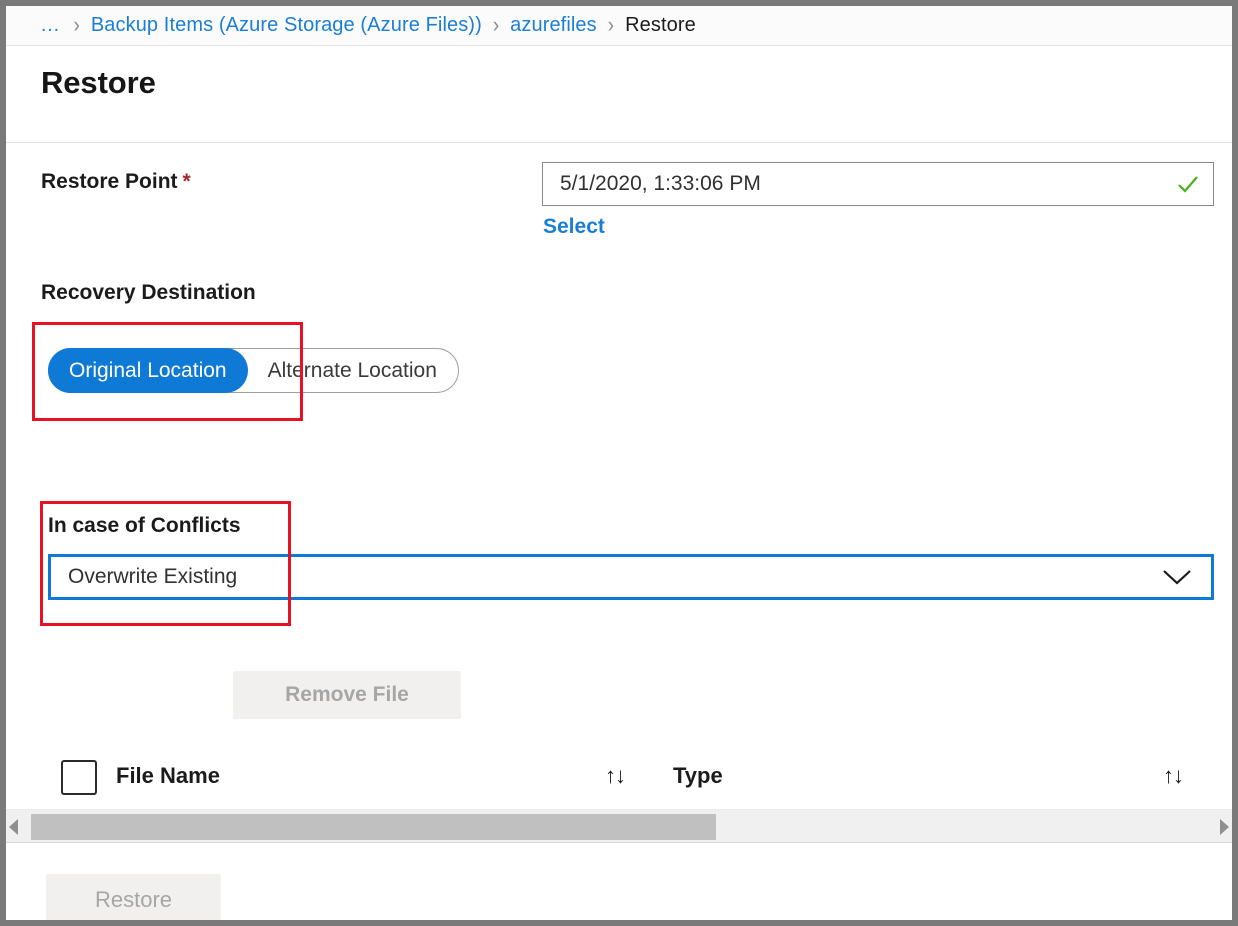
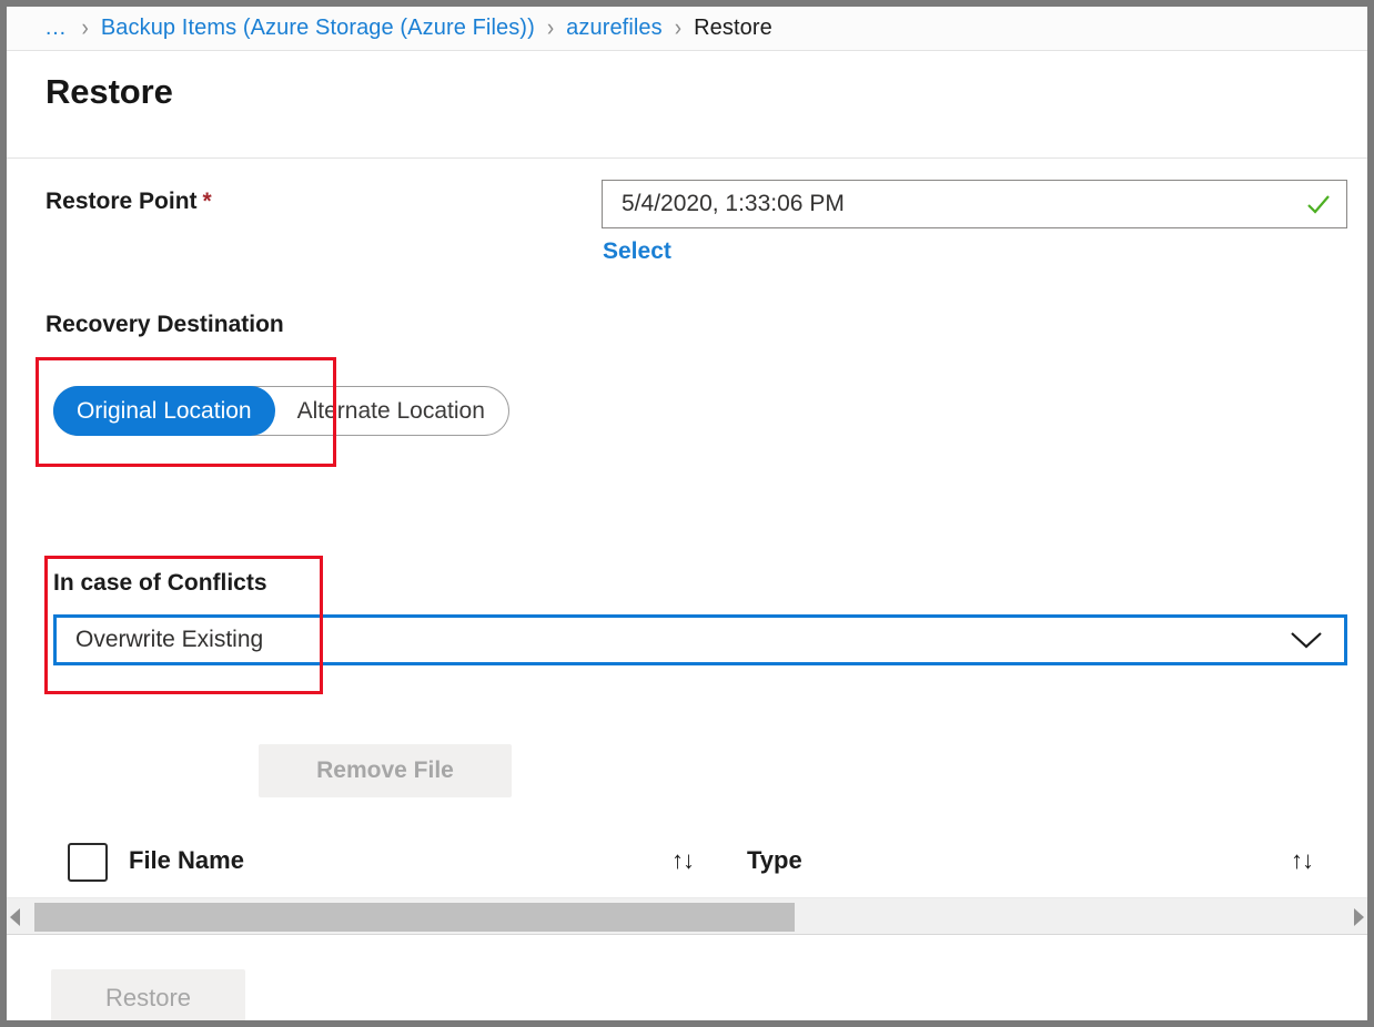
  …
  ›
  Backup Items (Azure Storage (Azure Files))
  ›
  azurefiles
  ›
  Restore
  Restore
  Restore Point *
- 5/1/2020, 1:33:06 PM
+ 5/4/2020, 1:33:06 PM
  Select
  Recovery Destination
  Original Location
  Alternate Location
  In case of Conflicts
  Overwrite Existing
  Remove File
  File Name
  ↑↓
  Type
  ↑↓
  Restore
